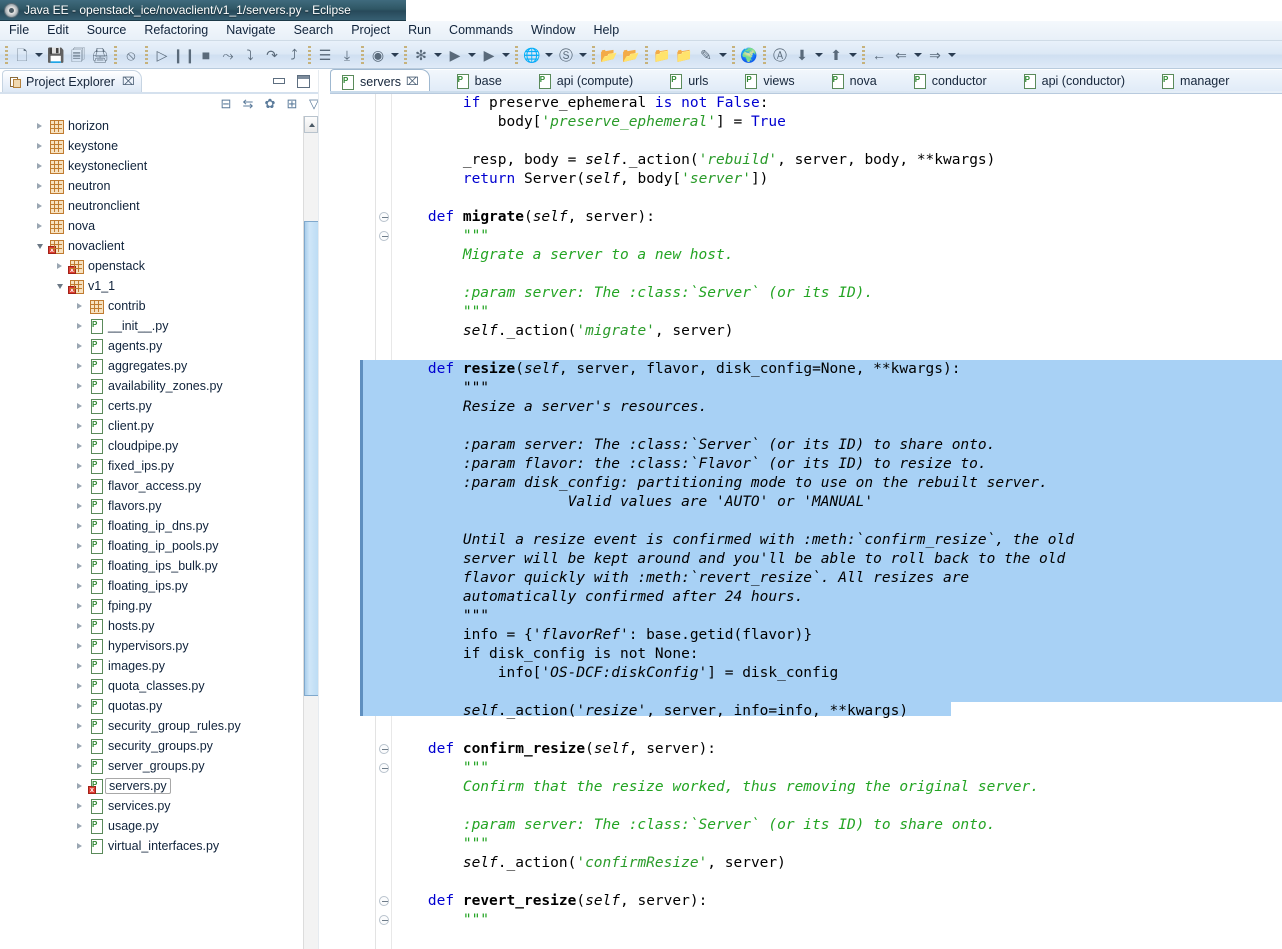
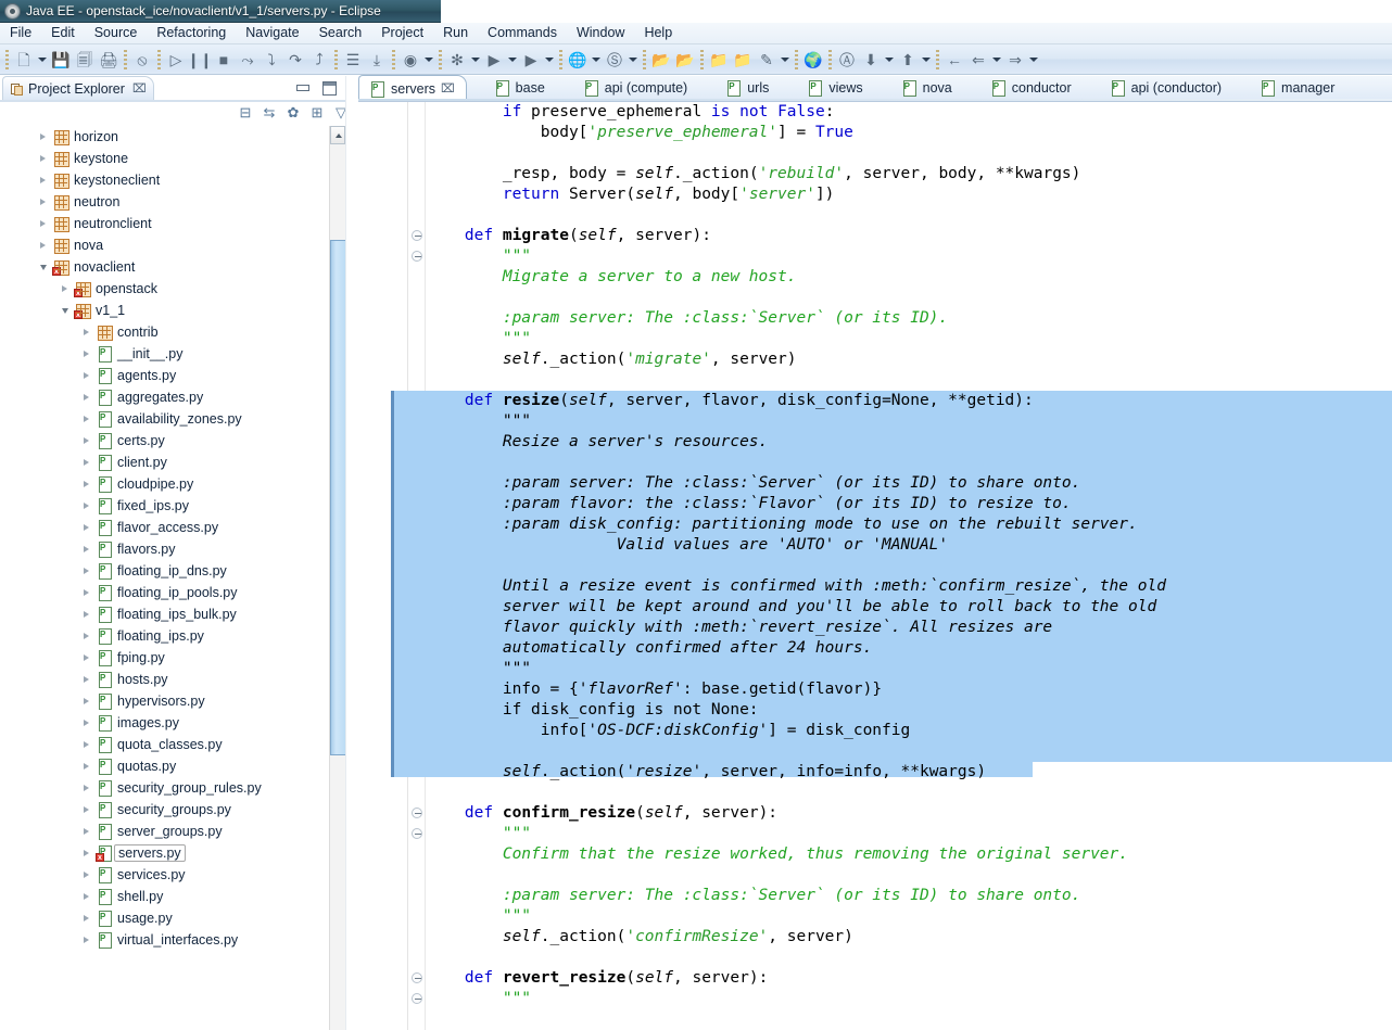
  Java EE - openstack_ice/novaclient/v1_1/servers.py - Eclipse
  File
  Edit
  Source
  Refactoring
  Navigate
  Search
  Project
  Run
  Commands
  Window
  Help
  🗋
  💾
  🗐
  🖨
  ⦸
  ▷
  ❙❙
  ■
  ⤳
  ⤵
  ↷
  ⤴
  ☰
  ⤓
  ◉
  ✻
  ▶
  ▶
  🌐
  Ⓢ
  📂
  📂
  📁
  📁
  ✎
  🌍
  Ⓐ
  ⬇
  ⬆
  ←
  ⇐
  ⇒
  Project Explorer
  ⌧
  ⊟
  ⇆
  ✿
  ⊞
  ▽
  horizon
  keystone
  keystoneclient
  neutron
  neutronclient
  nova
  novaclient
  openstack
  v1_1
  contrib
  __init__.py
  agents.py
  aggregates.py
  availability_zones.py
  certs.py
  client.py
  cloudpipe.py
  fixed_ips.py
  flavor_access.py
  flavors.py
  floating_ip_dns.py
  floating_ip_pools.py
  floating_ips_bulk.py
  floating_ips.py
  fping.py
  hosts.py
  hypervisors.py
  images.py
  quota_classes.py
  quotas.py
  security_group_rules.py
  security_groups.py
  server_groups.py
  servers.py
  services.py
+ shell.py
  usage.py
  virtual_interfaces.py
  servers
  ⌧
  base
  api (compute)
  urls
  views
  nova
  conductor
  api (conductor)
  manager
  if preserve_ephemeral is not False:
  body['preserve_ephemeral'] = True
  _resp, body = self._action('rebuild', server, body, **kwargs)
  return Server(self, body['server'])
  def migrate(self, server):
  """
  Migrate a server to a new host.
  :param server: The :class:`Server` (or its ID).
  """
  self._action('migrate', server)
- def resize(self, server, flavor, disk_config=None, **kwargs):
+ def resize(self, server, flavor, disk_config=None, **getid):
  """
  Resize a server's resources.
  :param server: The :class:`Server` (or its ID) to share onto.
  :param flavor: the :class:`Flavor` (or its ID) to resize to.
  :param disk_config: partitioning mode to use on the rebuilt server.
  Valid values are 'AUTO' or 'MANUAL'
  Until a resize event is confirmed with :meth:`confirm_resize`, the old
  server will be kept around and you'll be able to roll back to the old
  flavor quickly with :meth:`revert_resize`. All resizes are
  automatically confirmed after 24 hours.
  """
  info = {'flavorRef': base.getid(flavor)}
  if disk_config is not None:
  info['OS-DCF:diskConfig'] = disk_config
  self._action('resize', server, info=info, **kwargs)
  def confirm_resize(self, server):
  """
  Confirm that the resize worked, thus removing the original server.
  :param server: The :class:`Server` (or its ID) to share onto.
  """
  self._action('confirmResize', server)
  def revert_resize(self, server):
  """
